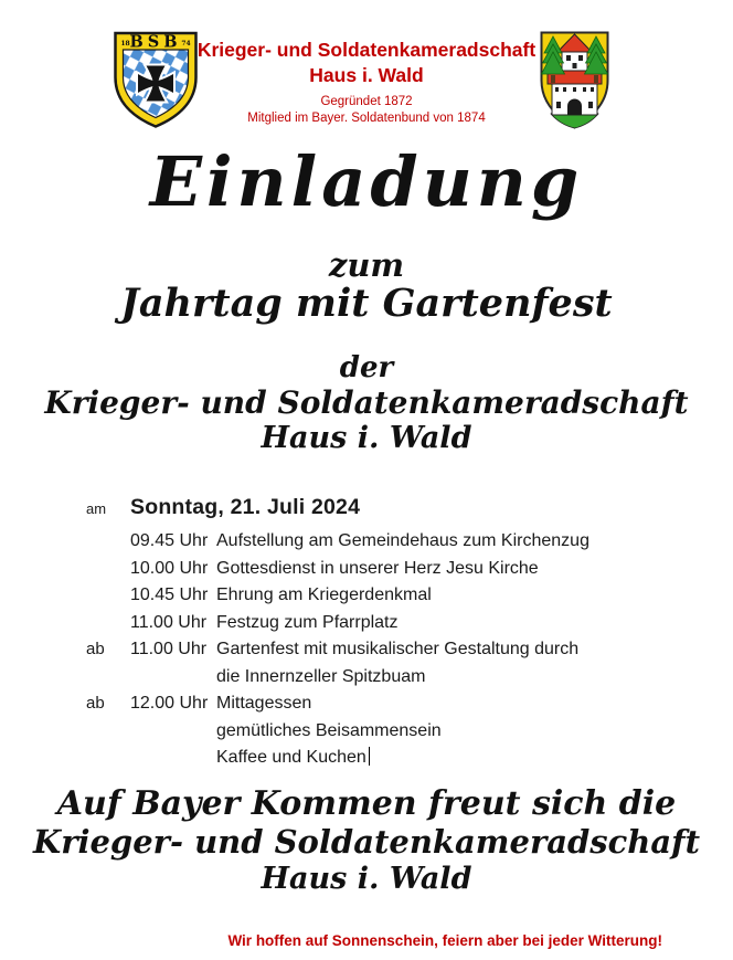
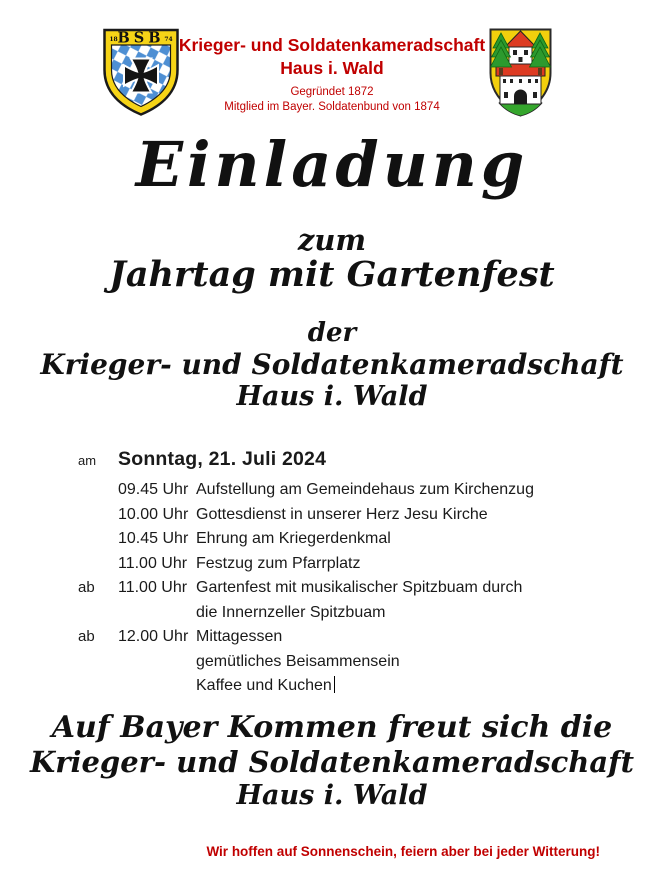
  BSB
  Krieger- und Soldatenkameradschaft
  Haus i. Wald
  Gegründet 1872
  Mitglied im Bayer. Soldatenbund von 1874
  Einladung
  zum
  Jahrtag mit Gartenfest
  der
  Krieger- und Soldatenkameradschaft
  Haus i. Wald
  am
  Sonntag, 21. Juli 2024
  09.45 Uhr
  Aufstellung am Gemeindehaus zum Kirchenzug
  10.00 Uhr
  Gottesdienst in unserer Herz Jesu Kirche
  10.45 Uhr
  Ehrung am Kriegerdenkmal
  11.00 Uhr
  Festzug zum Pfarrplatz
  ab
  11.00 Uhr
- Gartenfest mit musikalischer Gestaltung durch
+ Gartenfest mit musikalischer Spitzbuam durch
  die Innernzeller Spitzbuam
  ab
  12.00 Uhr
  Mittagessen
  gemütliches Beisammensein
  Kaffee und Kuchen
  Auf Bayer Kommen freut sich die
  Krieger- und Soldatenkameradschaft
  Haus i. Wald
  Wir hoffen auf Sonnenschein, feiern aber bei jeder Witterung!
